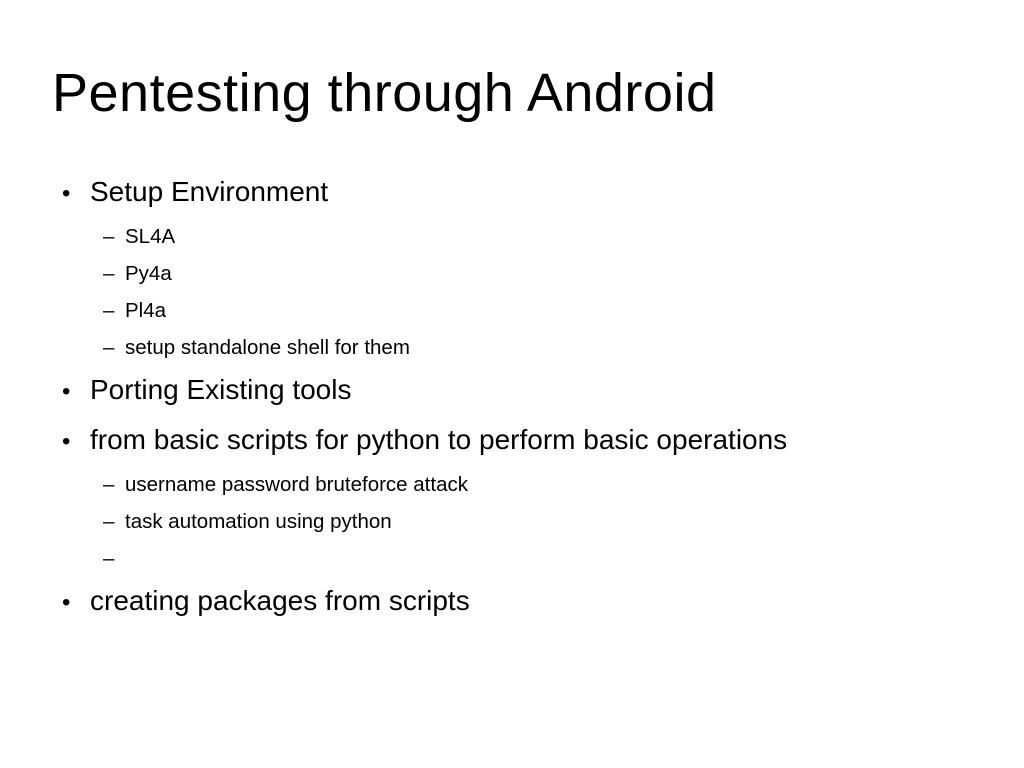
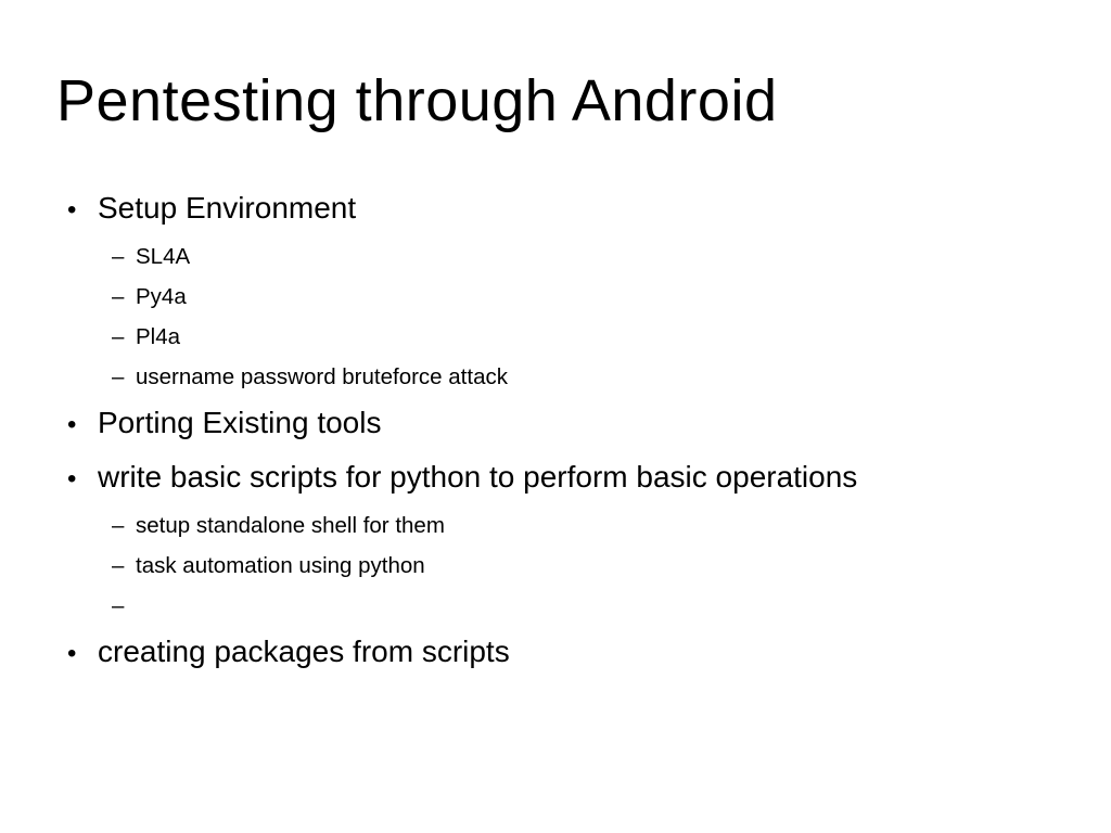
  Pentesting through Android
  •
  Setup Environment
  –
  SL4A
  –
  Py4a
  –
  Pl4a
  –
- setup standalone shell for them
+ username password bruteforce attack
  •
  Porting Existing tools
  •
- from basic scripts for python to perform basic operations
+ write basic scripts for python to perform basic operations
  –
- username password bruteforce attack
+ setup standalone shell for them
  –
  task automation using python
  –
  •
  creating packages from scripts
